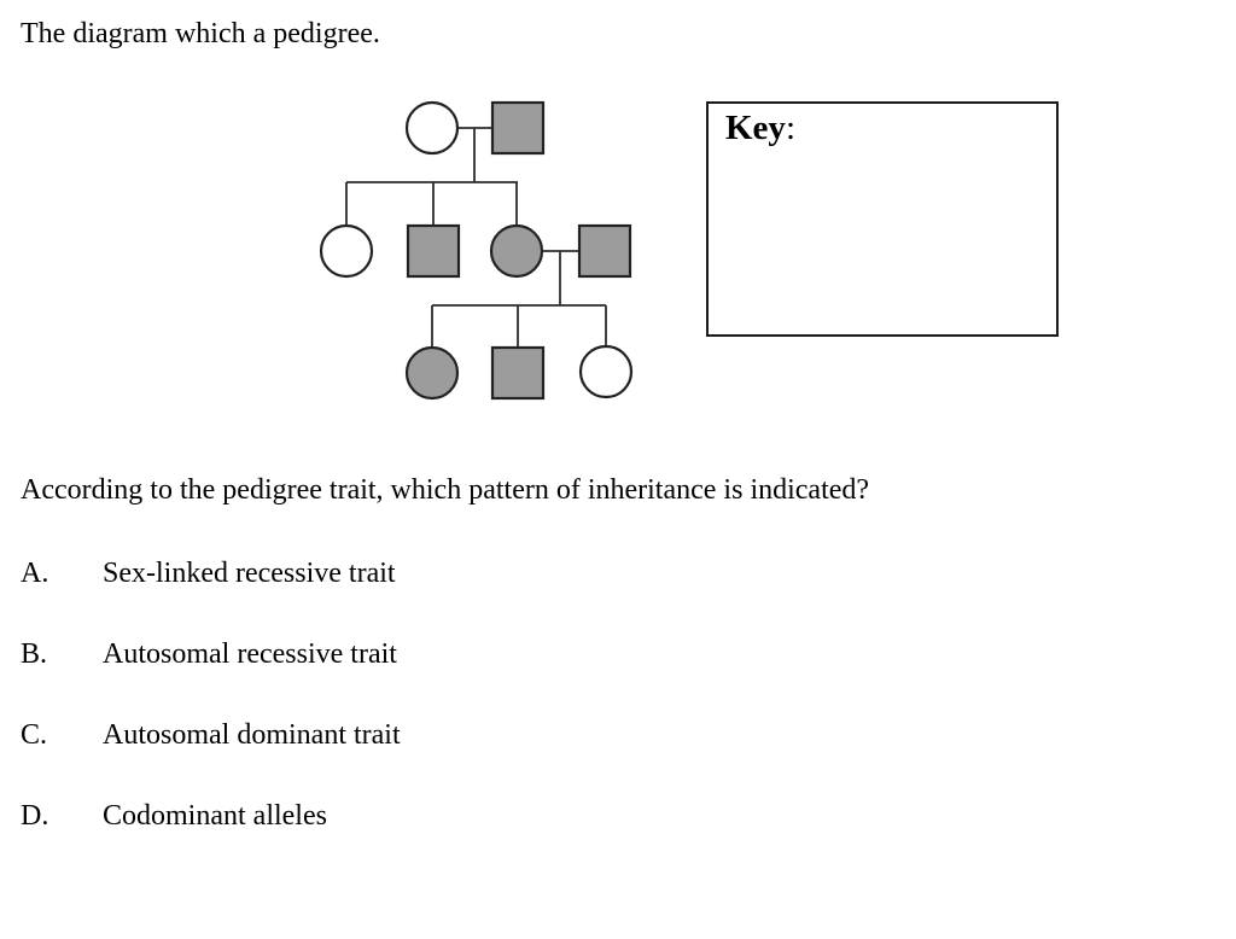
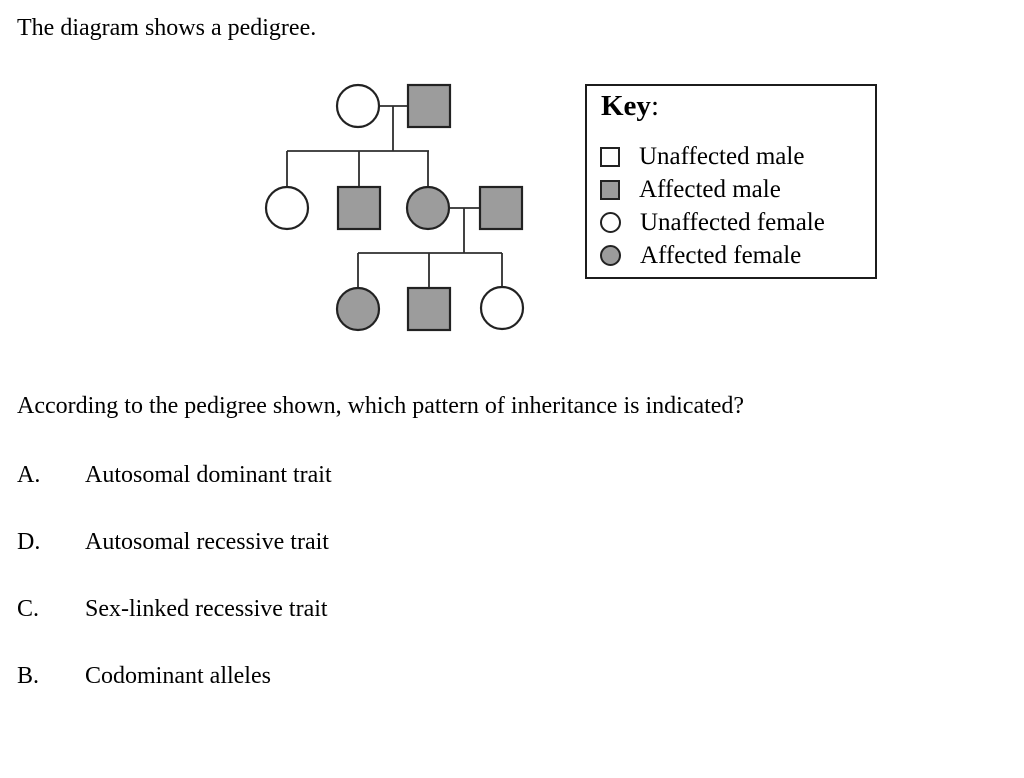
- The diagram which a pedigree.
+ The diagram shows a pedigree.
  Key:
+ Unaffected male
+ Affected male
+ Unaffected female
+ Affected female
- According to the pedigree trait, which pattern of inheritance is indicated?
+ According to the pedigree shown, which pattern of inheritance is indicated?
- A. Sex-linked recessive trait
+ A. Autosomal dominant trait
- B. Autosomal recessive trait
+ D. Autosomal recessive trait
- C. Autosomal dominant trait
+ C. Sex-linked recessive trait
- D. Codominant alleles
+ B. Codominant alleles
